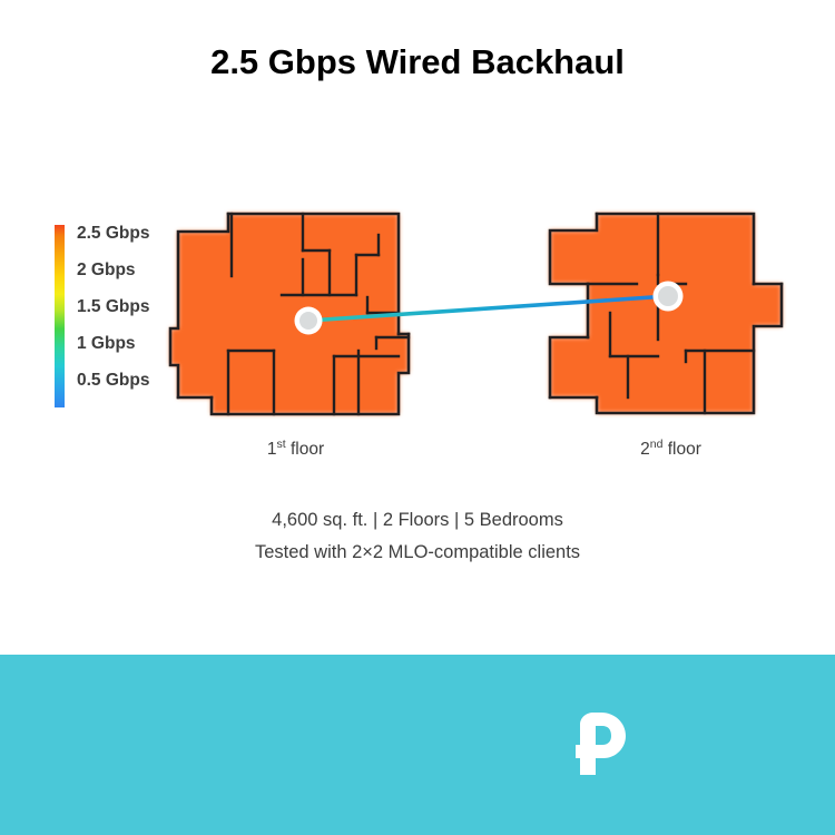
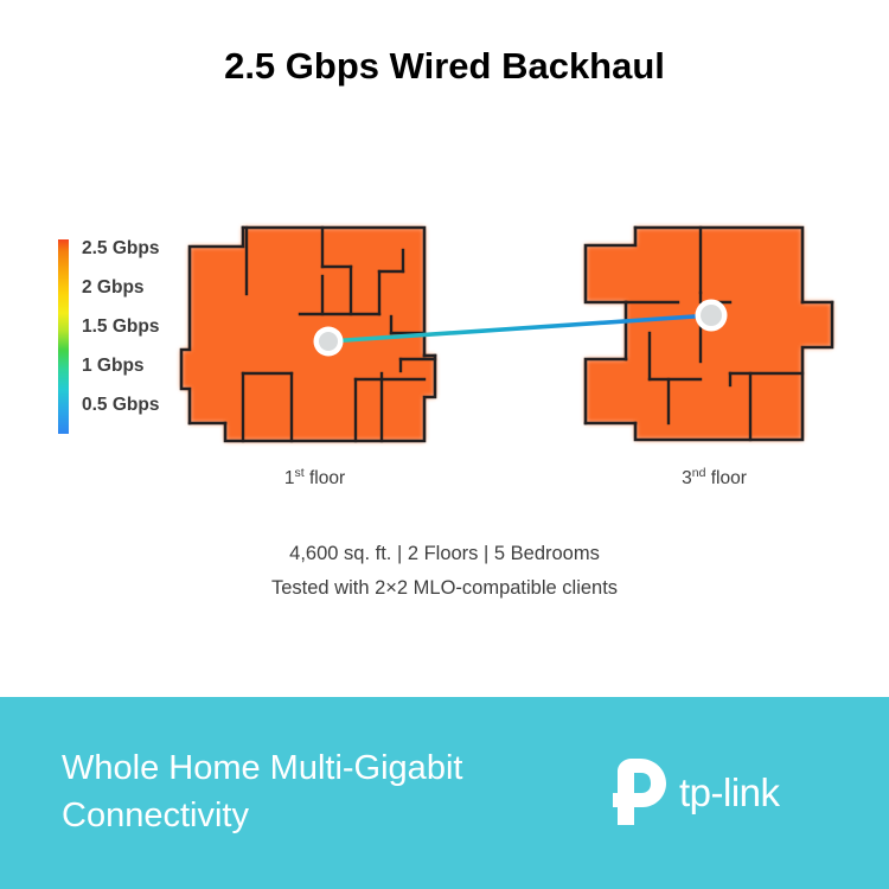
  2.5 Gbps Wired Backhaul
  2.5 Gbps
  2 Gbps
  1.5 Gbps
  1 Gbps
  0.5 Gbps
  1st floor
- 2nd floor
+ 3nd floor
  4,600 sq. ft. | 2 Floors | 5 Bedrooms
  Tested with 2×2 MLO-compatible clients
+ Whole Home Multi-Gigabit
+ Connectivity
+ tp-link
